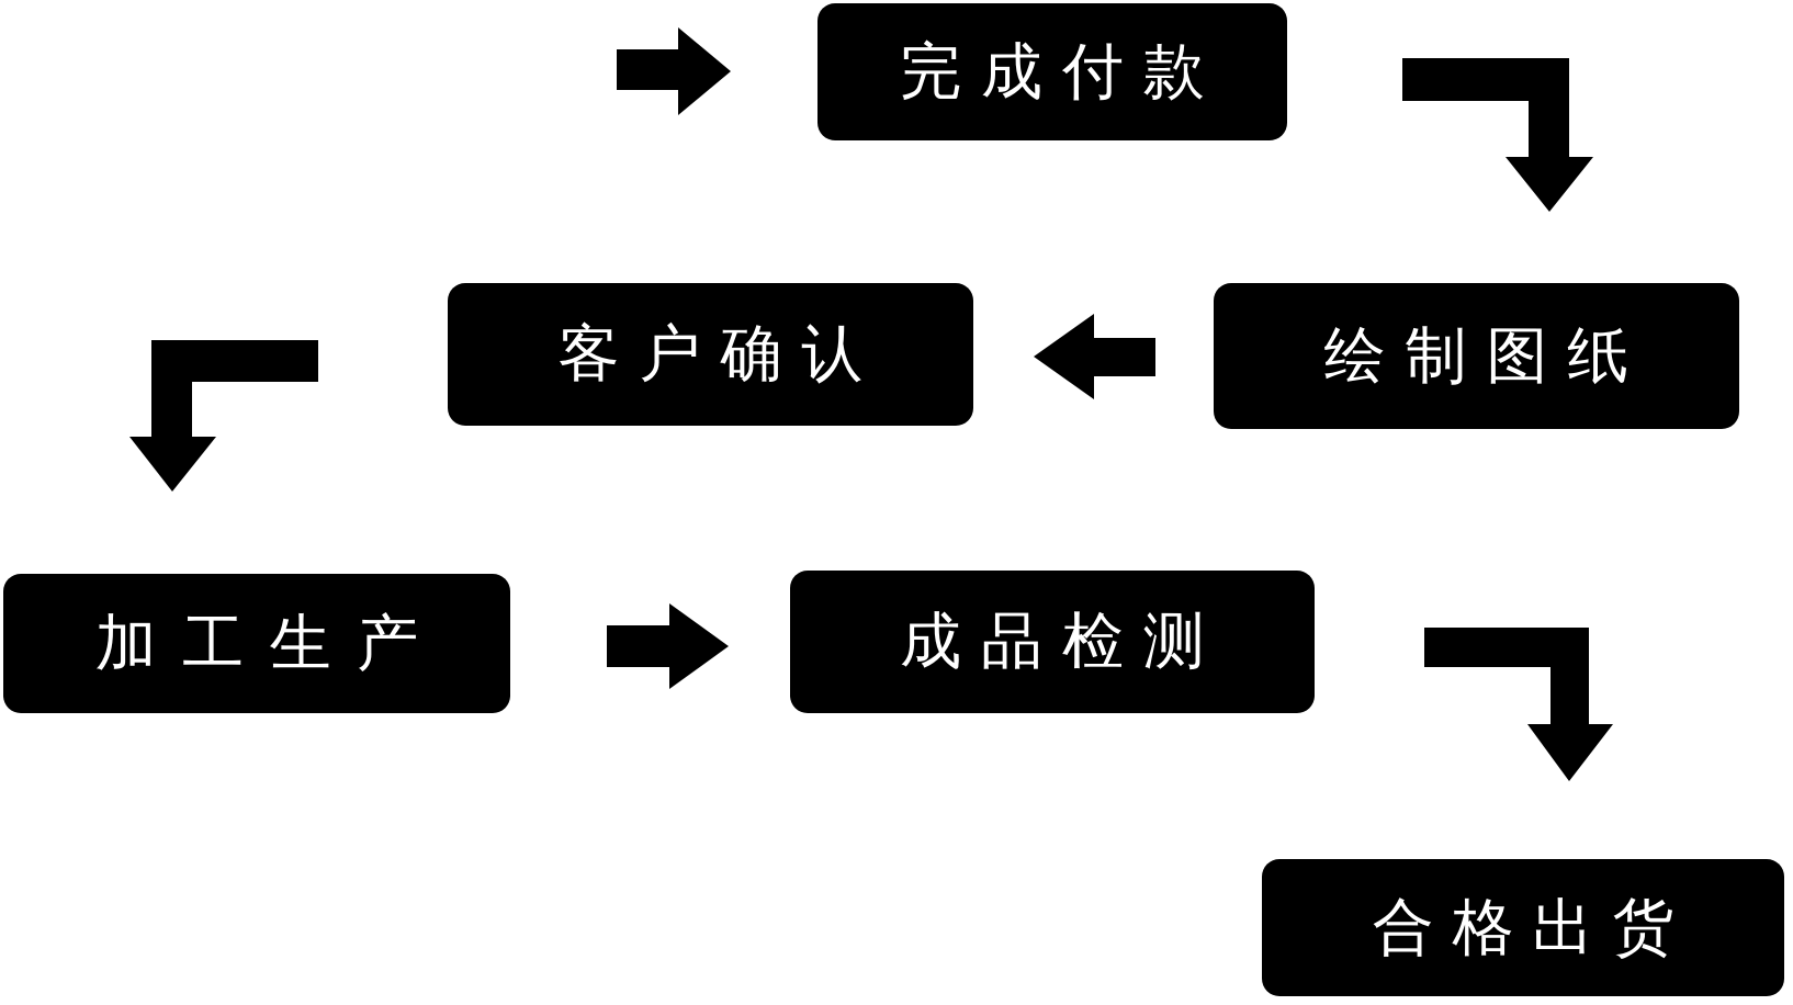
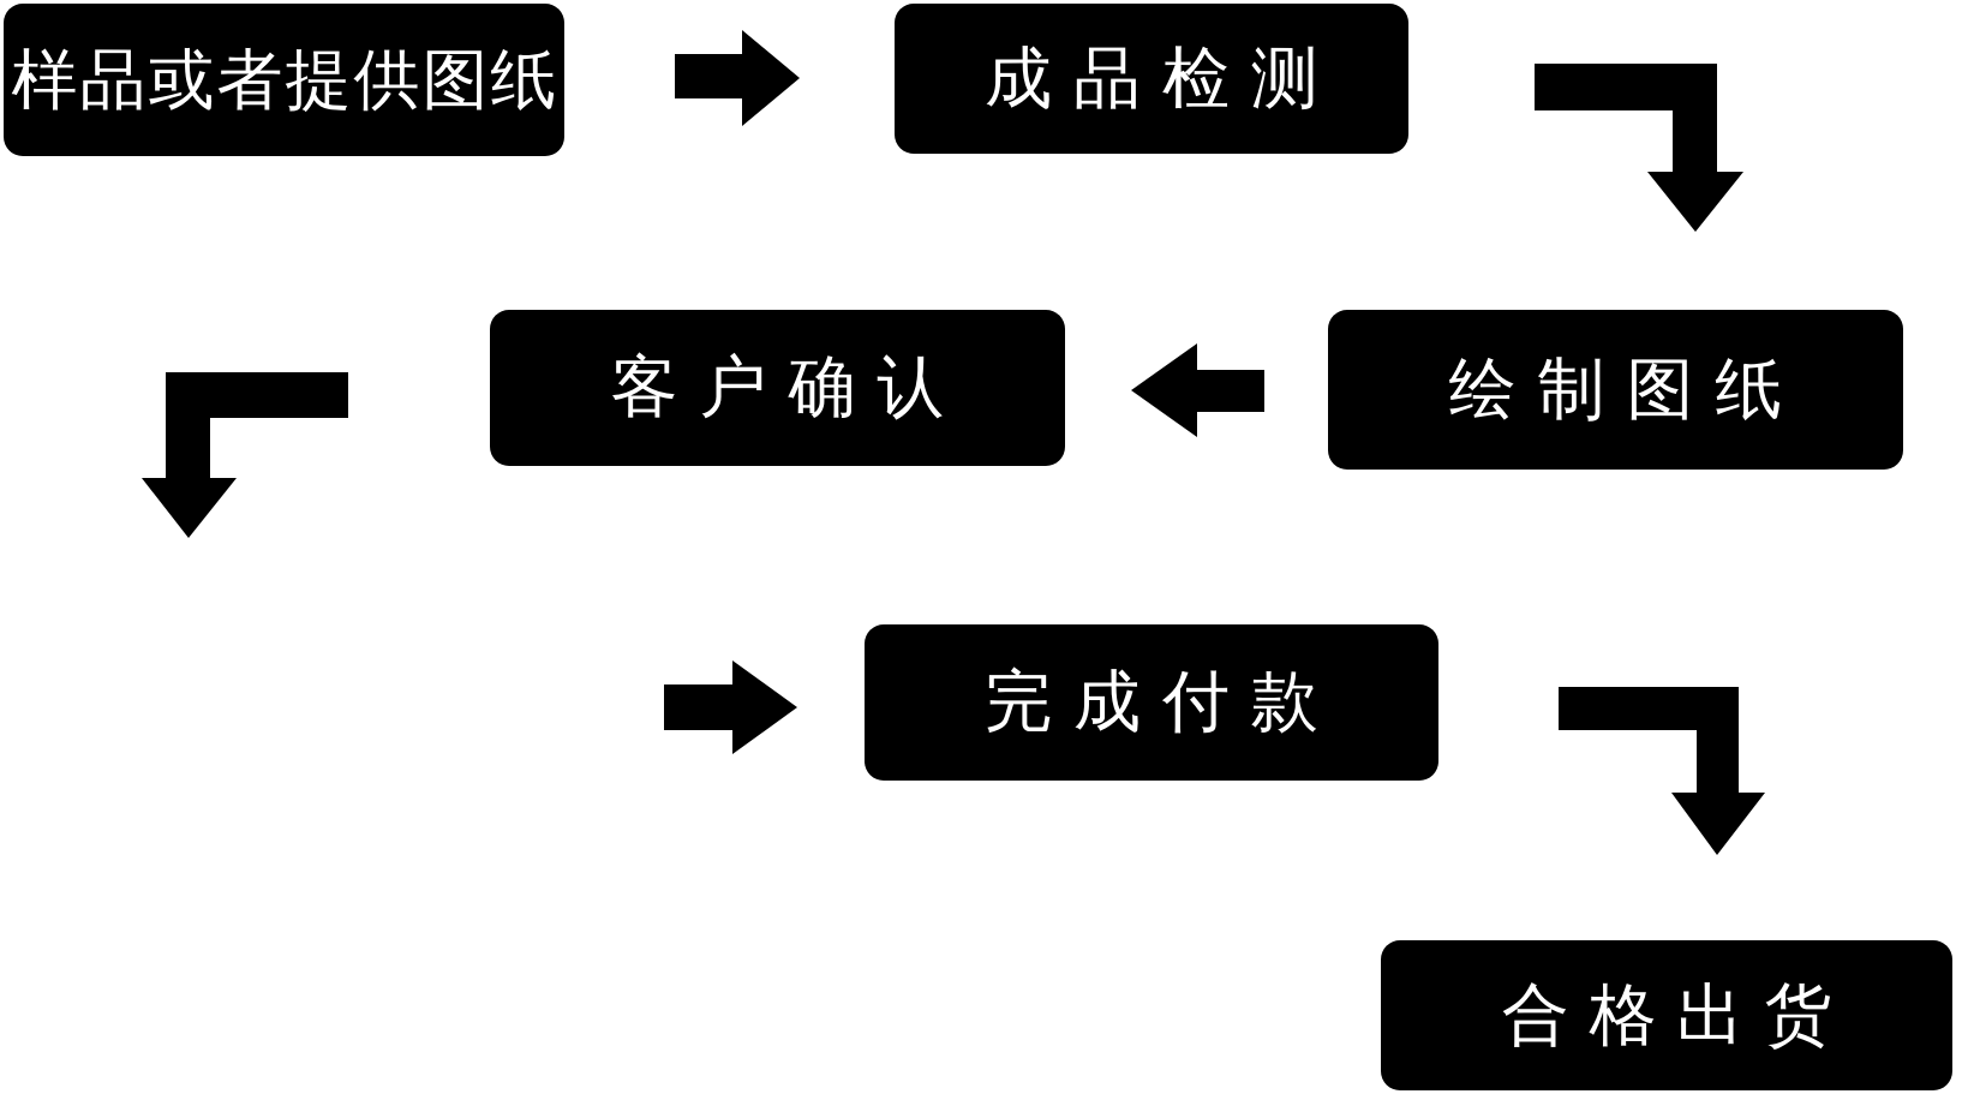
+ 样品或者提供图纸
- 完成付款
+ 成品检测
  绘制图纸
  客户确认
- 加工生产
- 成品检测
+ 完成付款
  合格出货
